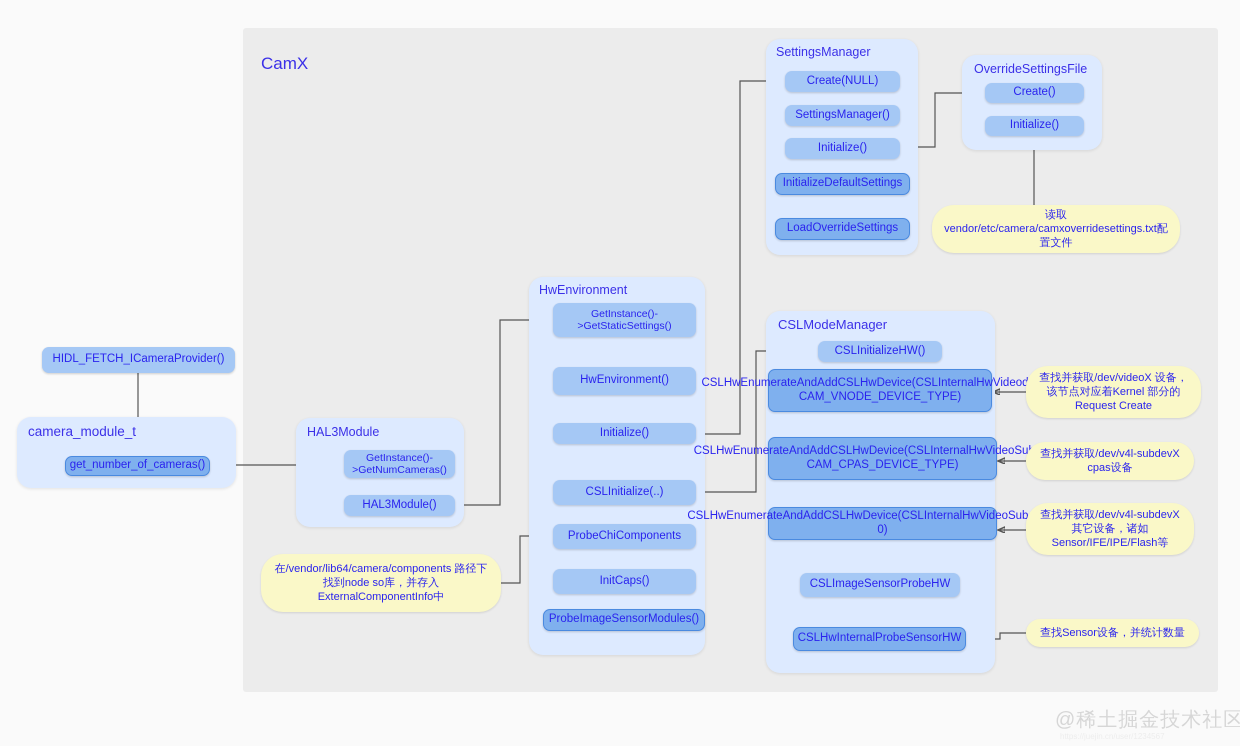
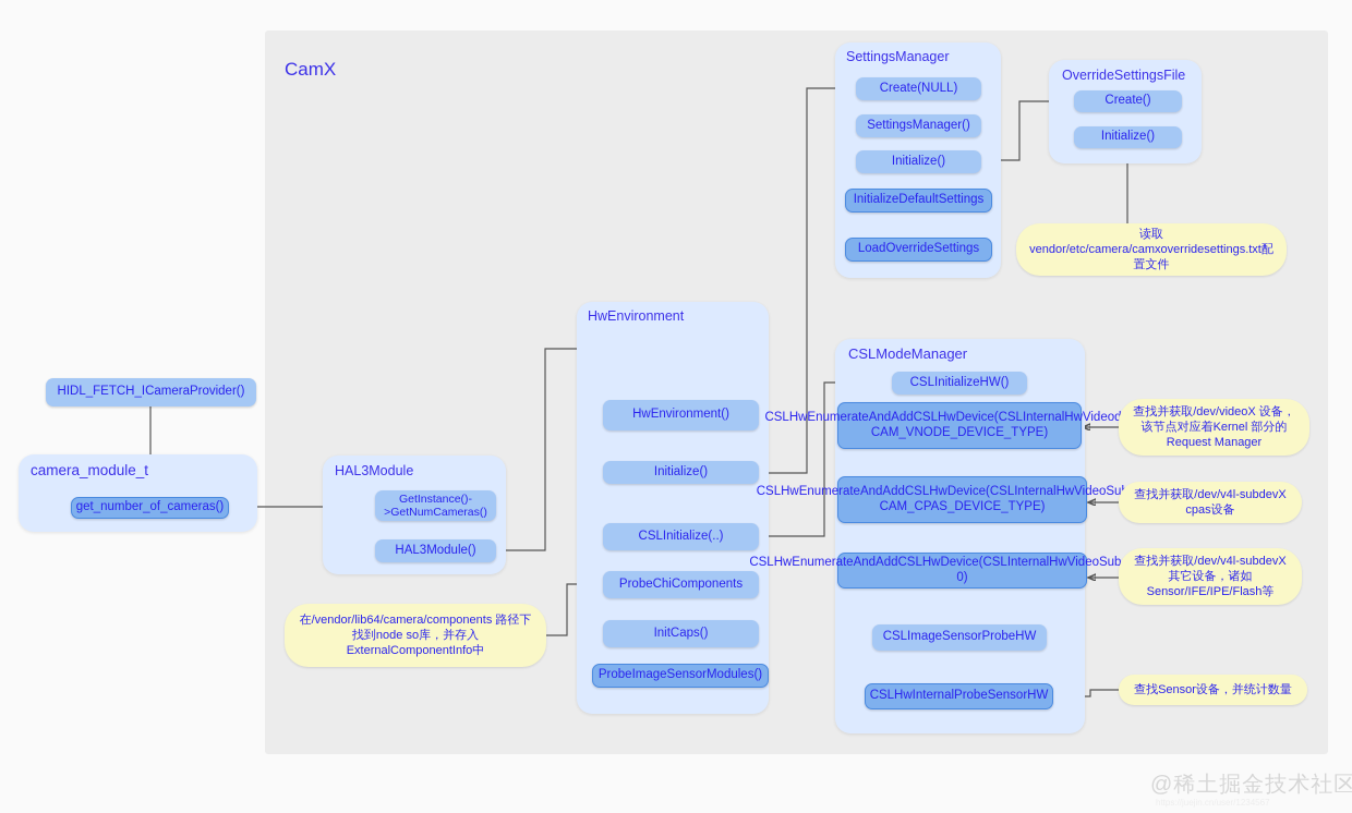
  CamX
  HIDL_FETCH_ICameraProvider()
  camera_module_t
  get_number_of_cameras()
  HAL3Module
  GetInstance()->GetNumCameras()
  HAL3Module()
  HwEnvironment
- GetInstance()->GetStaticSettings()
  HwEnvironment()
  Initialize()
  CSLInitialize(..)
  ProbeChiComponents
  InitCaps()
  ProbeImageSensorModules()
  SettingsManager
  Create(NULL)
  SettingsManager()
  Initialize()
  InitializeDefaultSettings
  LoadOverrideSettings
  OverrideSettingsFile
  Create()
  Initialize()
  CSLModeManager
  CSLInitializeHW()
  CSLHwEnumerateAndAddCSLHwDevice(CSLInternalHwVideod CAM_VNODE_DEVICE_TYPE)
  CSLHwEnumerateAndAddCSLHwDevice(CSLInternalHwVideoSu CAM_CPAS_DEVICE_TYPE)
  CSLHwEnumerateAndAddCSLHwDevice(CSLInternalHwVideoSub 0)
  CSLImageSensorProbeHW
  CSLHwInternalProbeSensorHW
  读取 vendor/etc/camera/camxoverridesettings.txt配置文件
  在/vendor/lib64/camera/components 路径下找到node so库，并存入ExternalComponentInfo中
- 查找并获取/dev/videoX 设备，该节点对应着Kernel 部分的 Request Create
+ 查找并获取/dev/videoX 设备，该节点对应着Kernel 部分的 Request Manager
  查找并获取/dev/v4l-subdevX cpas设备
  查找并获取/dev/v4l-subdevX 其它设备，诸如 Sensor/IFE/IPE/Flash等
  查找Sensor设备，并统计数量
  @稀土掘金技术社区
